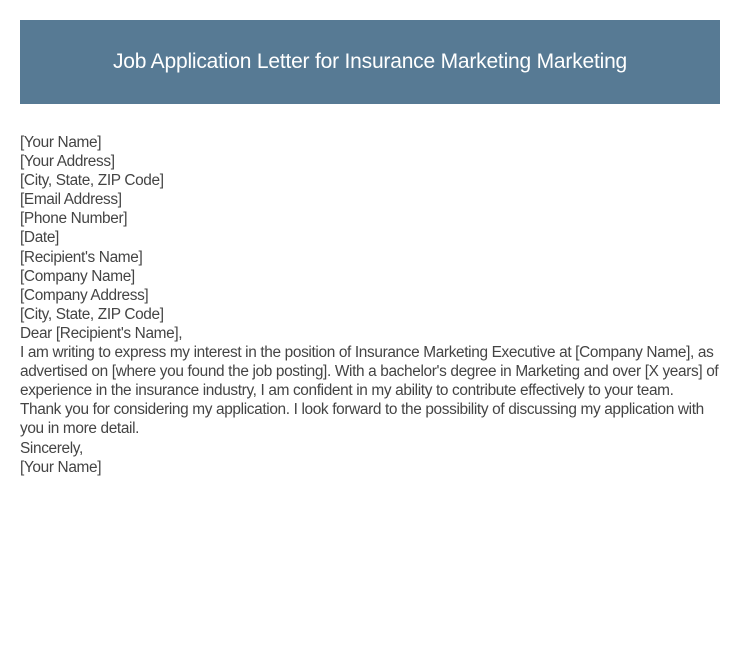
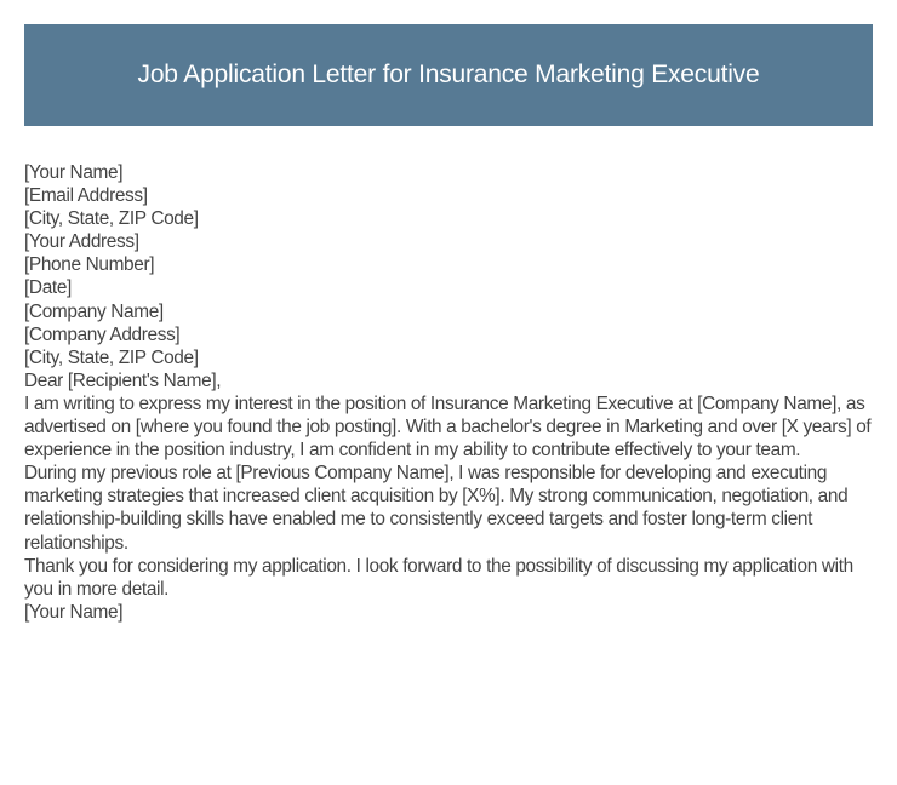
- Job Application Letter for Insurance Marketing Marketing
+ Job Application Letter for Insurance Marketing Executive
  [Your Name]
- [Your Address]
+ [Email Address]
  [City, State, ZIP Code]
- [Email Address]
+ [Your Address]
  [Phone Number]
  [Date]
- [Recipient's Name]
  [Company Name]
  [Company Address]
  [City, State, ZIP Code]
  Dear [Recipient's Name],
- I am writing to express my interest in the position of Insurance Marketing Executive at [Company Name], as advertised on [where you found the job posting]. With a bachelor's degree in Marketing and over [X years] of experience in the insurance industry, I am confident in my ability to contribute effectively to your team.
+ I am writing to express my interest in the position of Insurance Marketing Executive at [Company Name], as advertised on [where you found the job posting]. With a bachelor's degree in Marketing and over [X years] of experience in the position industry, I am confident in my ability to contribute effectively to your team.
+ During my previous role at [Previous Company Name], I was responsible for developing and executing marketing strategies that increased client acquisition by [X%]. My strong communication, negotiation, and relationship-building skills have enabled me to consistently exceed targets and foster long-term client relationships.
  Thank you for considering my application. I look forward to the possibility of discussing my application with you in more detail.
- Sincerely,
  [Your Name]
